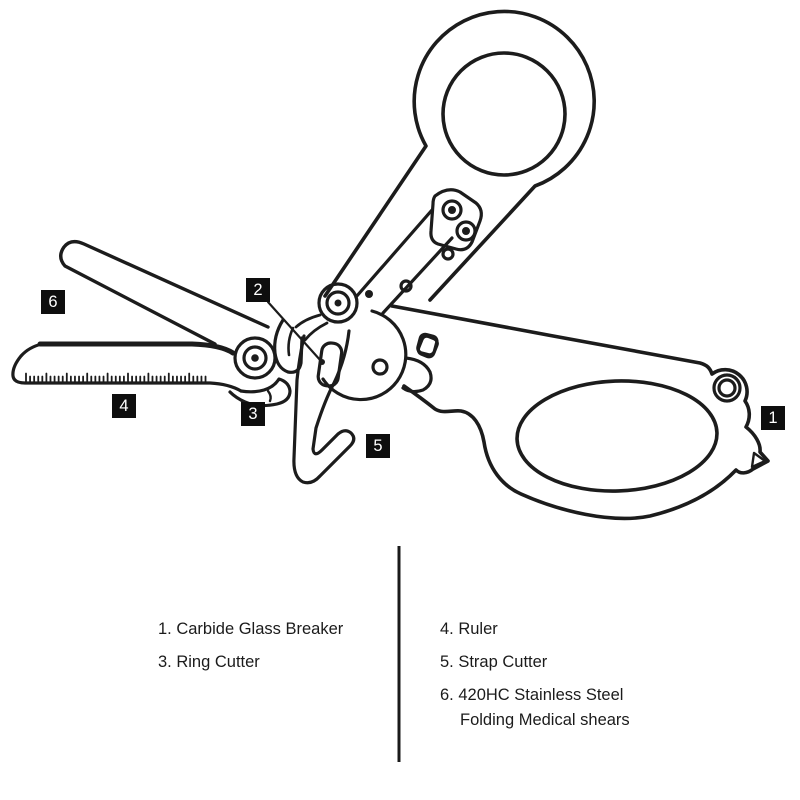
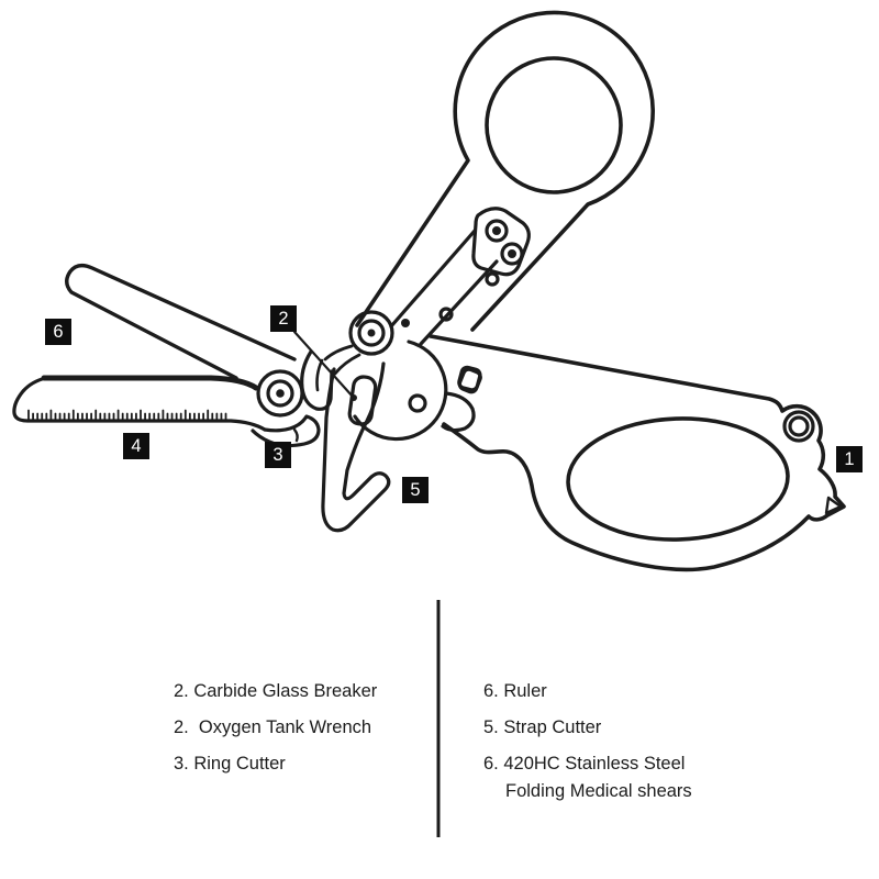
  1
  2
  3
  4
  5
  6
- 1. Carbide Glass Breaker
+ 2. Carbide Glass Breaker
+ 2. Oxygen Tank Wrench
  3. Ring Cutter
- 4. Ruler
+ 6. Ruler
  5. Strap Cutter
  6. 420HC Stainless Steel
  Folding Medical shears
